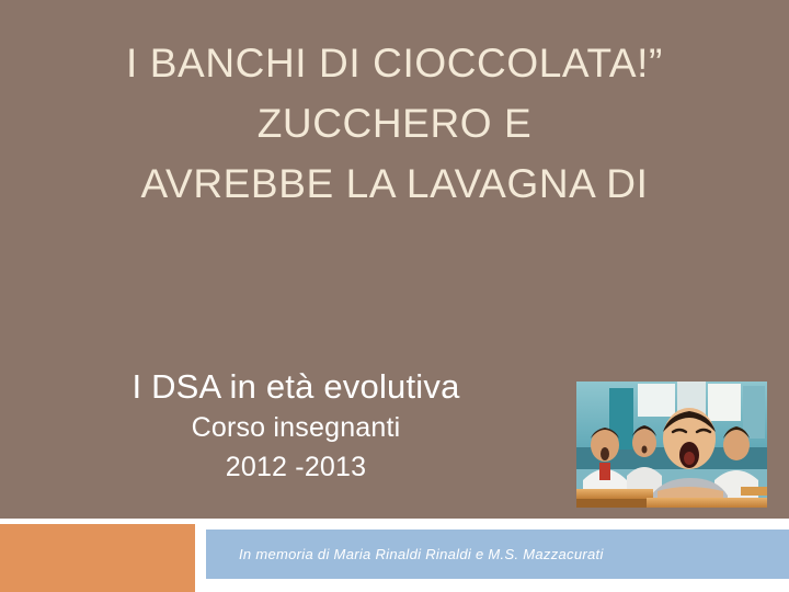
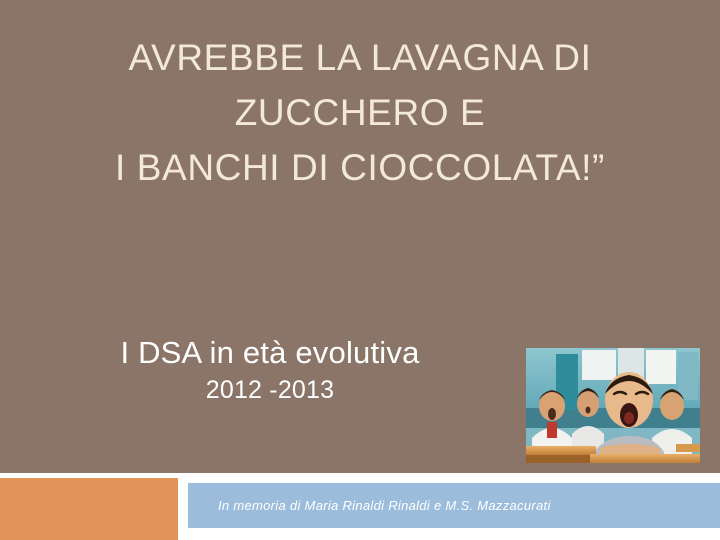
- I BANCHI DI CIOCCOLATA!”
+ AVREBBE LA LAVAGNA DI
  ZUCCHERO E
- AVREBBE LA LAVAGNA DI
+ I BANCHI DI CIOCCOLATA!”
  I DSA in età evolutiva
- Corso insegnanti
  2012 -2013
  In memoria di Maria Rinaldi Rinaldi e M.S. Mazzacurati
